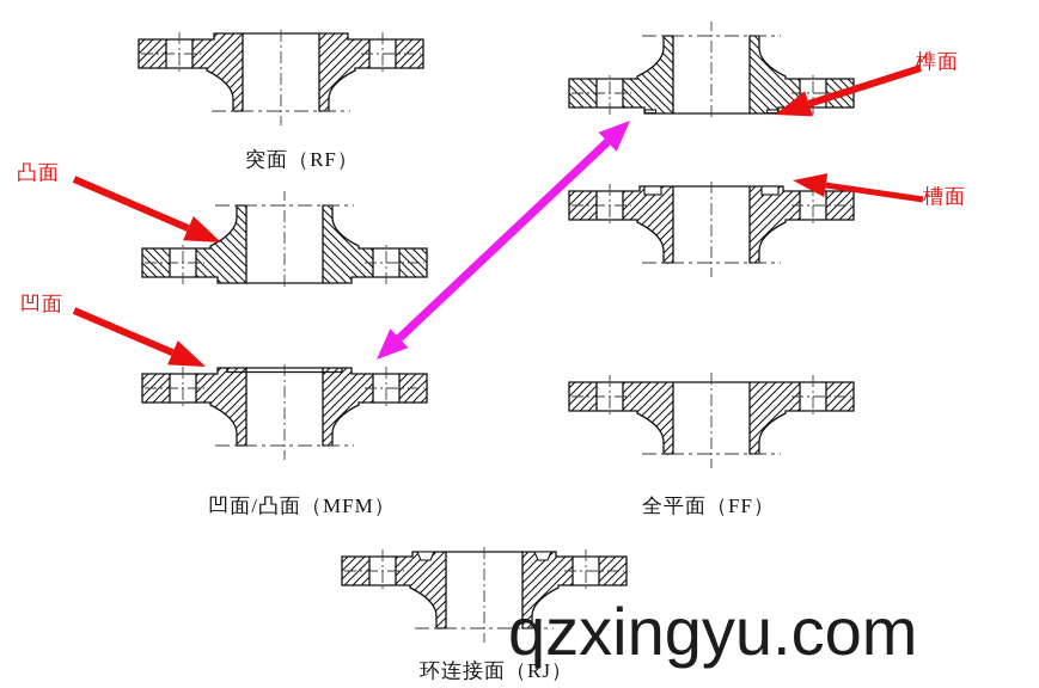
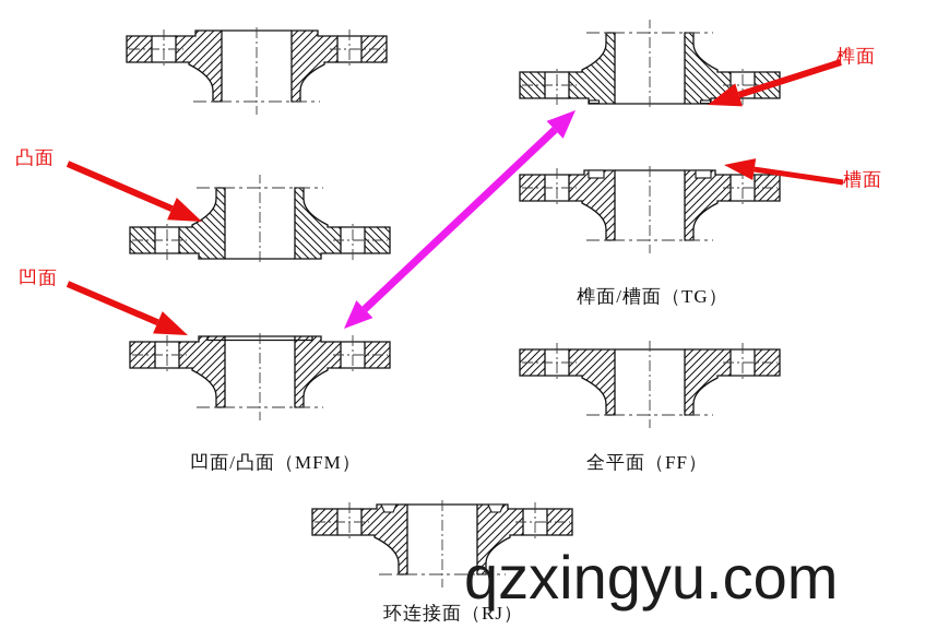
- 突面（RF）
  凹面/凸面（MFM）
+ 榫面/槽面（TG）
  全平面（FF）
  环连接面（RJ）
  凸面
  凹面
  榫面
  槽面
  qzxingyu.com
